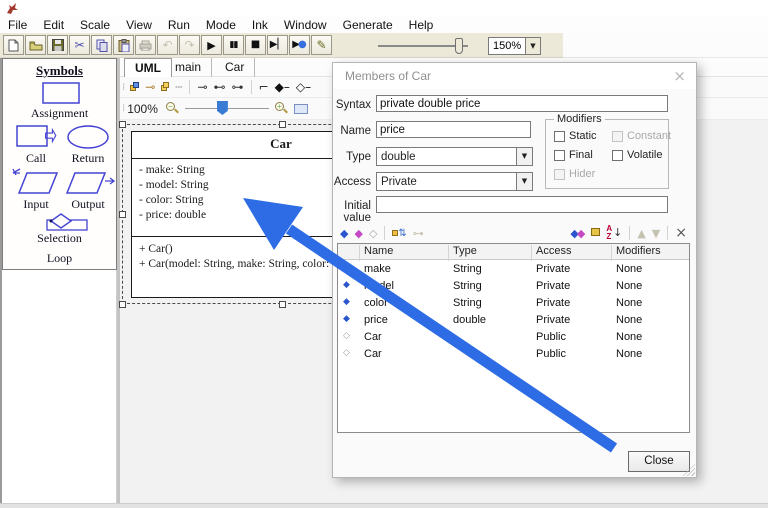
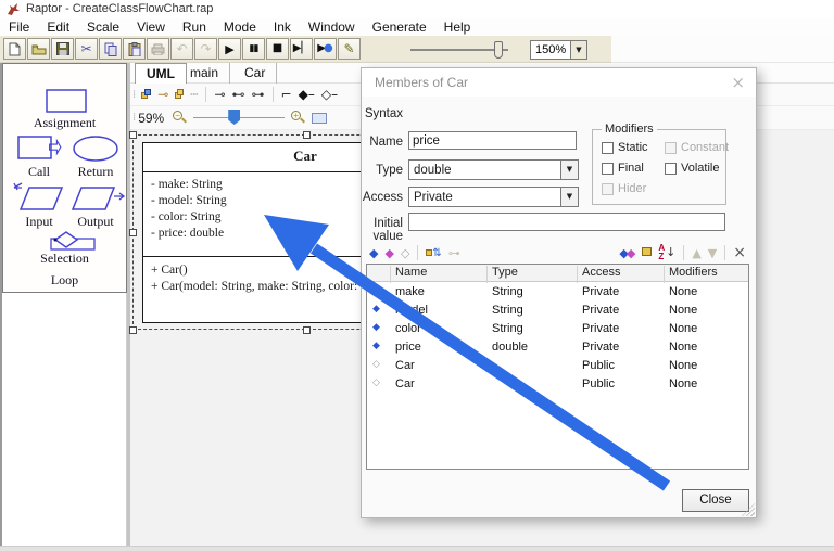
+ Raptor - CreateClassFlowChart.rap
  File Edit Scale View Run Mode Ink Window Generate Help
  ✂
  ↶
  ↷
  ▶
  ▮▮
  ■
  ▶▏
  ▶
  ●
  ✎
  150%
  ▼
- Symbols
  Assignment
  Call
  Return
  Input
  Output
  Selection
  Loop
  UML
  main
  Car
  ⁞
  ⊸
  ┄
  ⊸
  ⊷
  ⊶
  ⌐
  ◆–
  ◇–
  ⁞
- 100%
+ 59%
  −
  +
  Car
  - make: String
  - model: String
  - color: String
  - price: double
  + Car()
  + Car(model: String, make: String, color:
  Members of Car
  ×
  Syntax
- private double price
  Name
  price
  Type
  double
  ▼
  Access
  Private
  ▼
  Initial value
  Modifiers
  Static
  Constant
  Final
  Volatile
  Hider
  ◆
  ◆
  ◇
  ⇅
  ⊶
  ◆◆
  A
  Z
  ↓
  ▲
  ▼
  ×
  Name
  Type
  Access
  Modifiers
  make
  String
  Private
  None
  ◆
  String
  Private
  None
  ◆
  color
  String
  Private
  None
  ◆
  price
  double
  Private
  None
  ◇
  Car
  Public
  None
  ◇
  Car
  Public
  None
  Close
